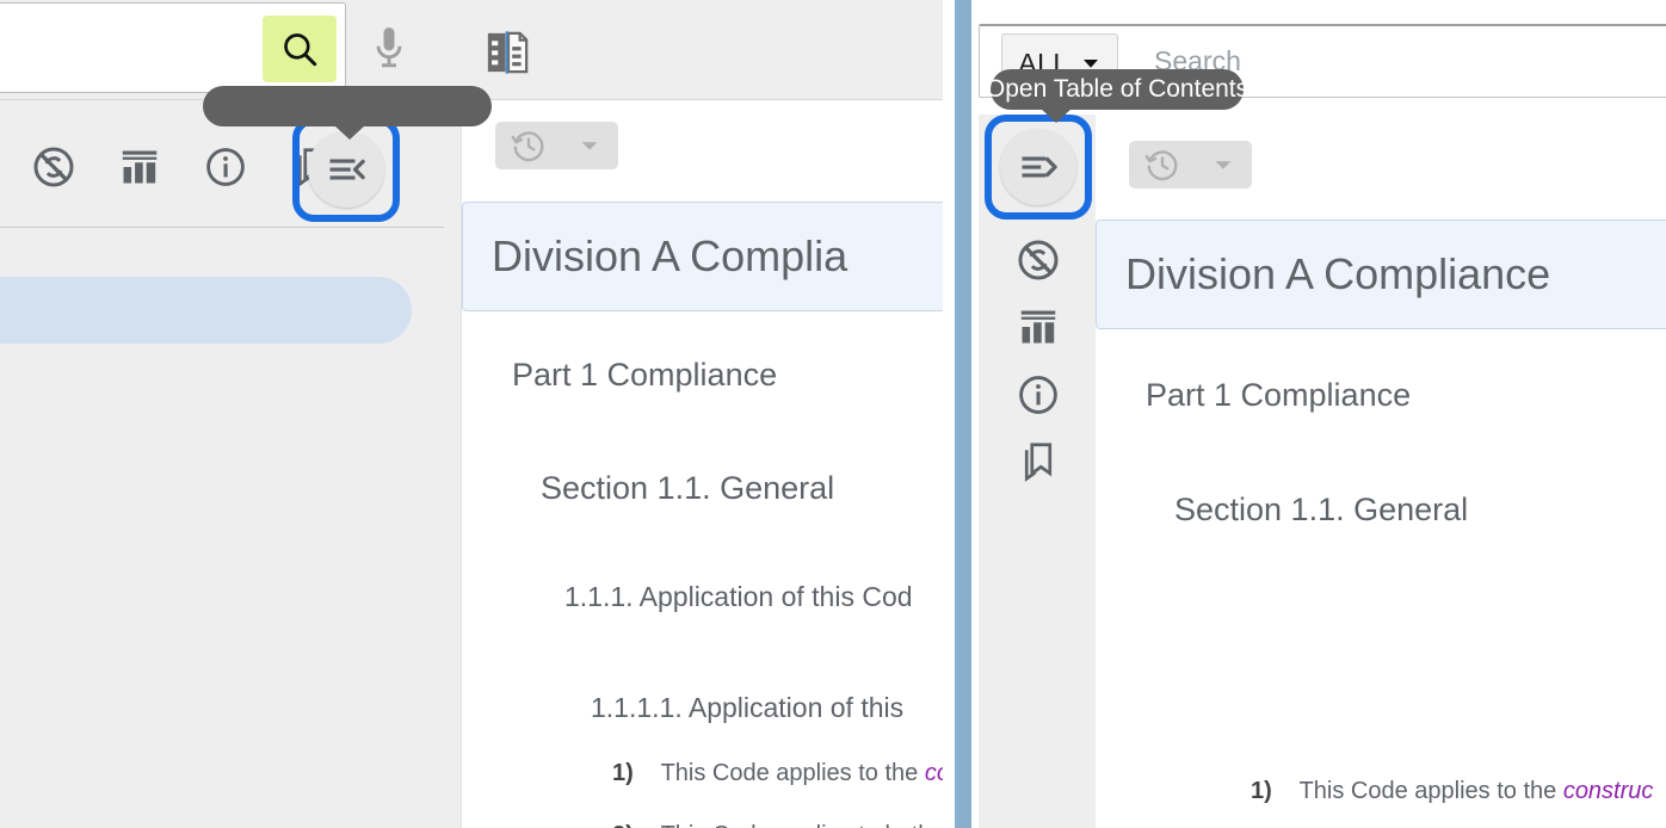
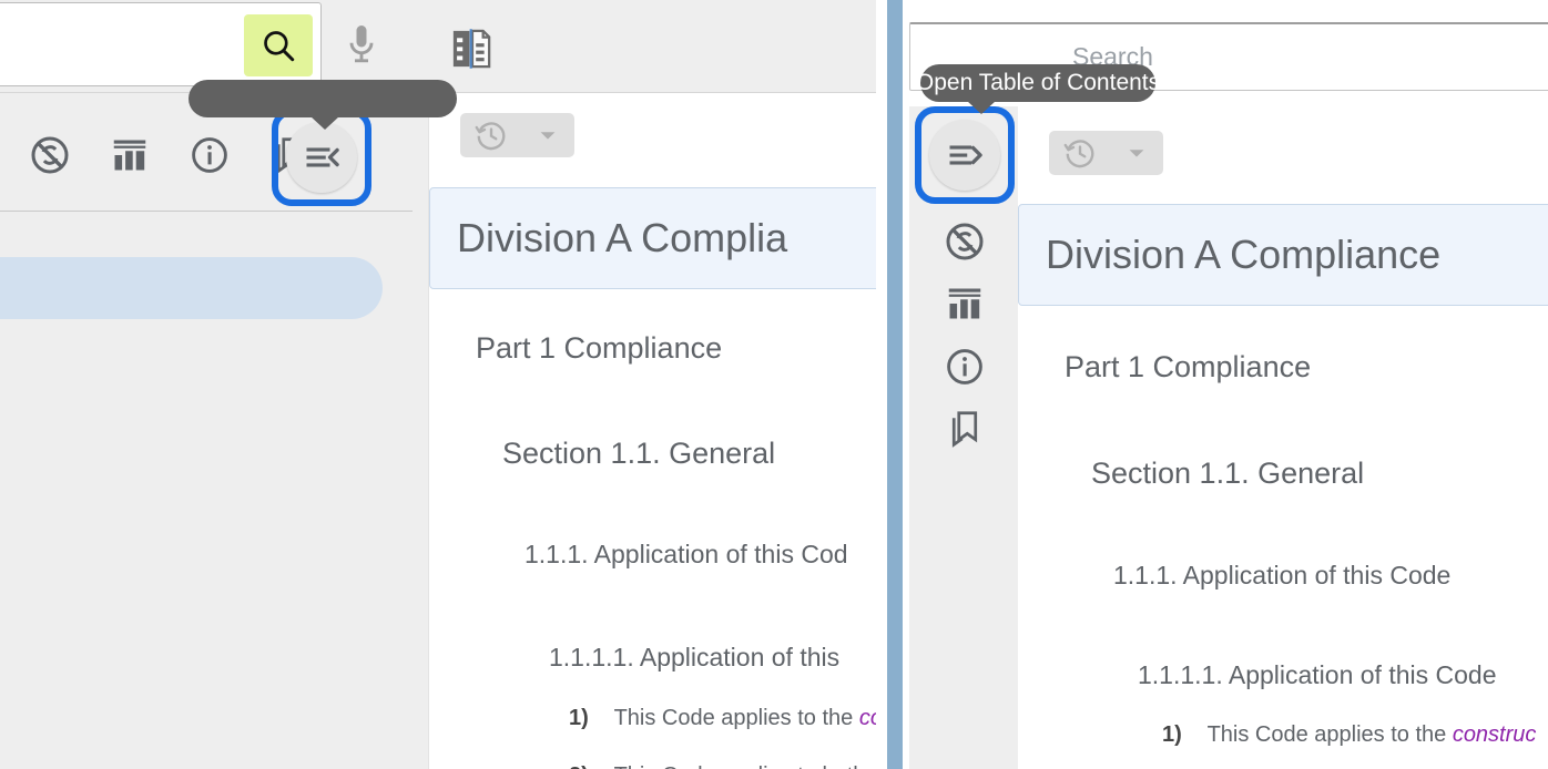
  Division A Complia
  Part 1 Compliance
  Section 1.1. General
  1.1.1. Application of this Cod
  1.1.1.1. Application of this
  1) This Code applies to the c
- ALL
  Search
  Division A Compliance
  Part 1 Compliance
  Section 1.1. General
+ 1.1.1. Application of this Code
+ 1.1.1.1. Application of this Code
  1) This Code applies to the construc
  Open Table of Contents
